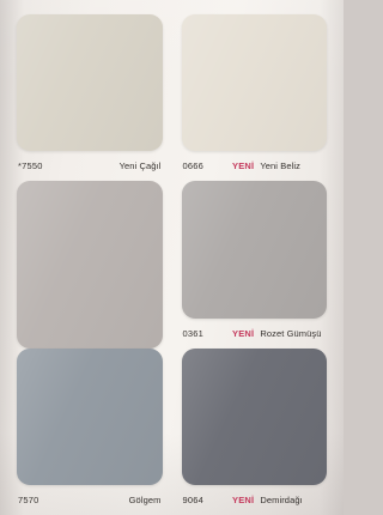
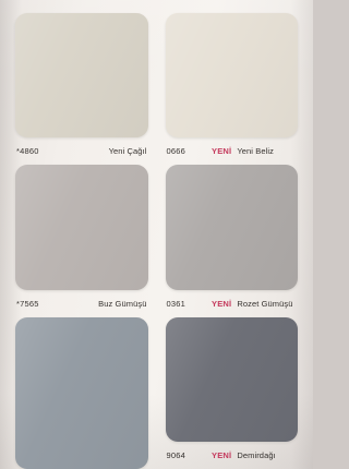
- *7550
+ *4860
  Yeni Çağıl
  0666
  YENİ
  Yeni Beliz
+ *7565
+ Buz Gümüşü
  0361
  YENİ
  Rozet Gümüşü
- 7570
- Gölgem
  9064
  YENİ
  Demirdağı
